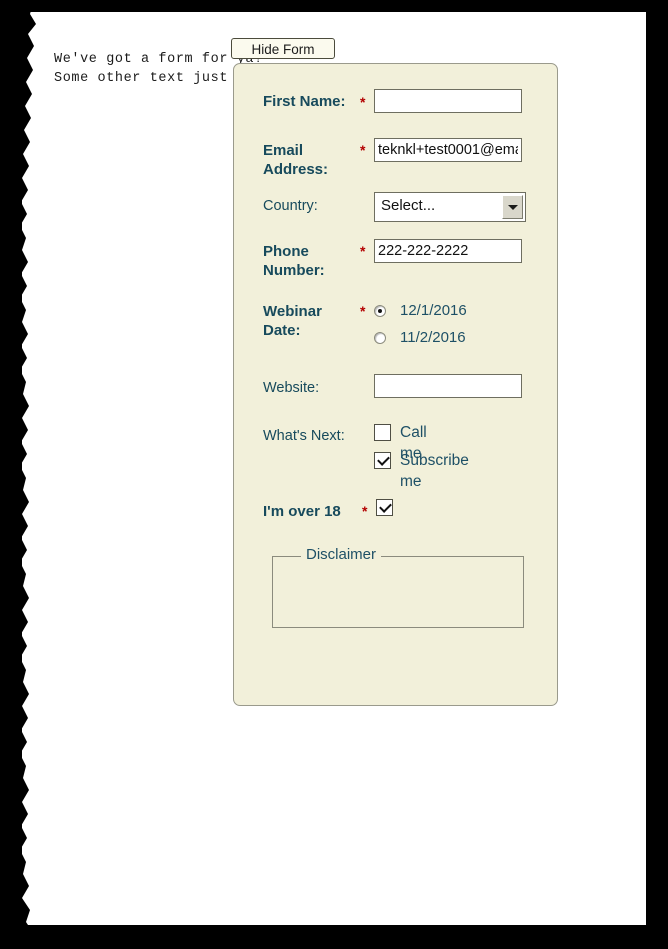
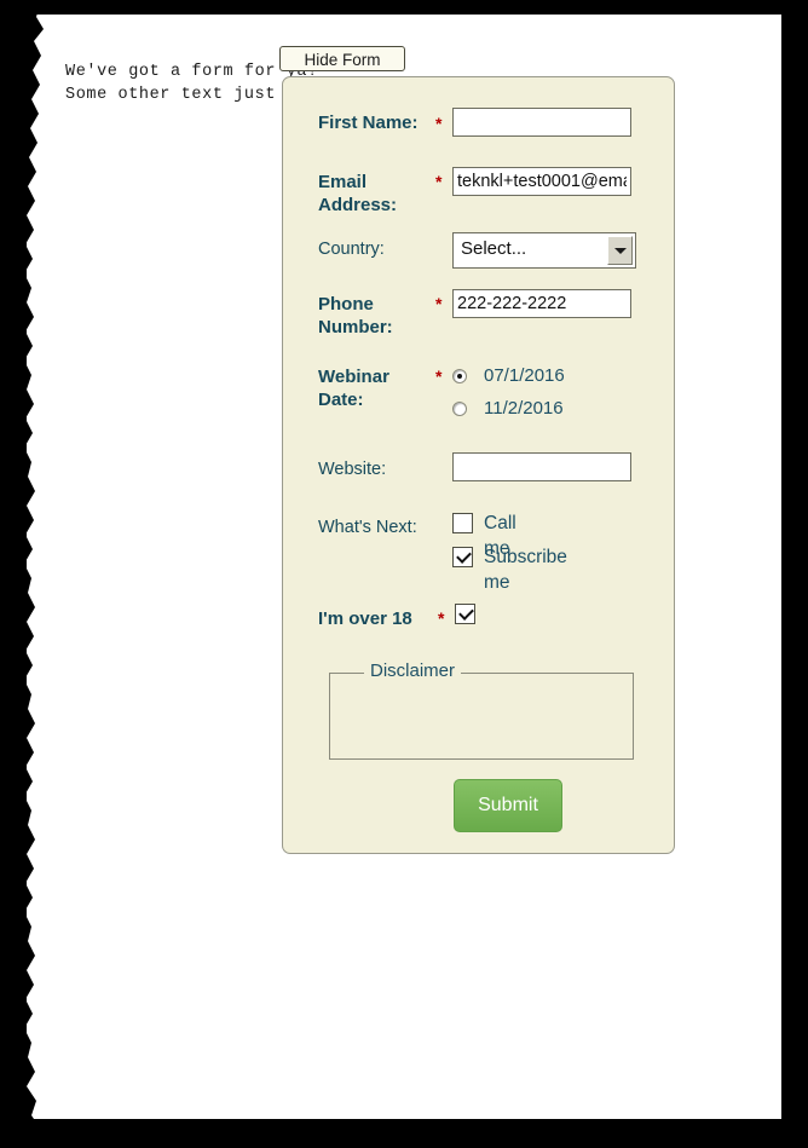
  We've got a form for ya
  Hide Form
  First Name:
  *
  Email Address:
  *
  teknkl+test0001@em
  Country:
  Select...
  Phone Number:
  *
  222-222-2222
  Webinar Date:
  *
- 12/1/2016
+ 07/1/2016
  11/2/2016
  Website:
  What's Next:
  Call me
  Subscribe me
  I'm over 18
  *
  Disclaimer
+ Submit
